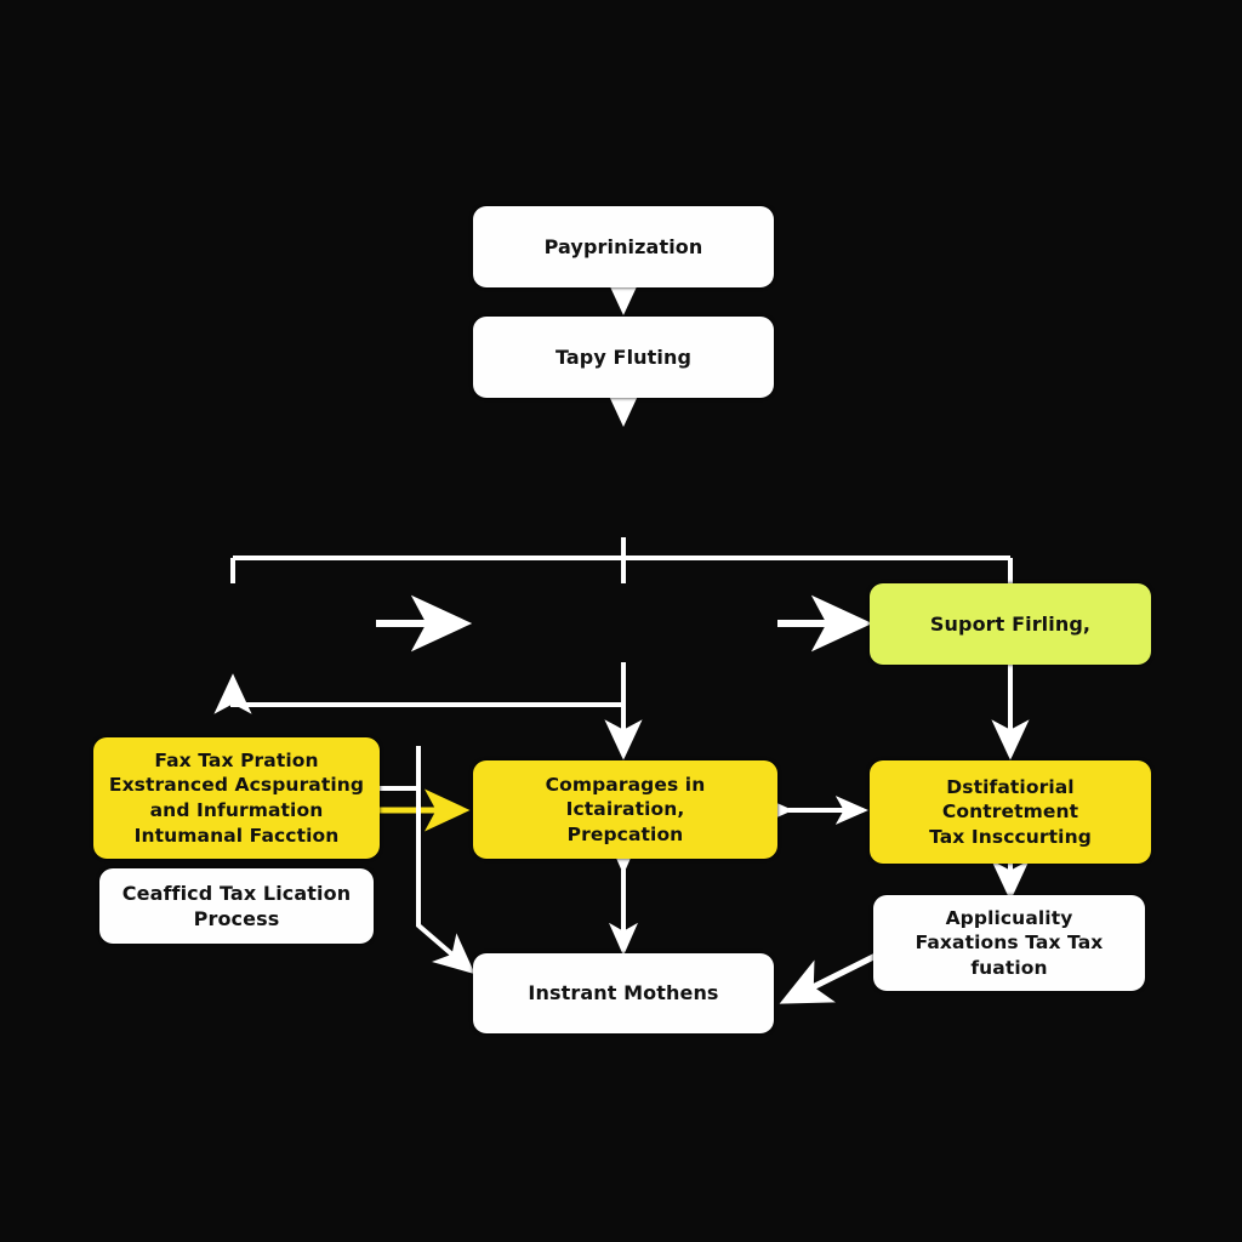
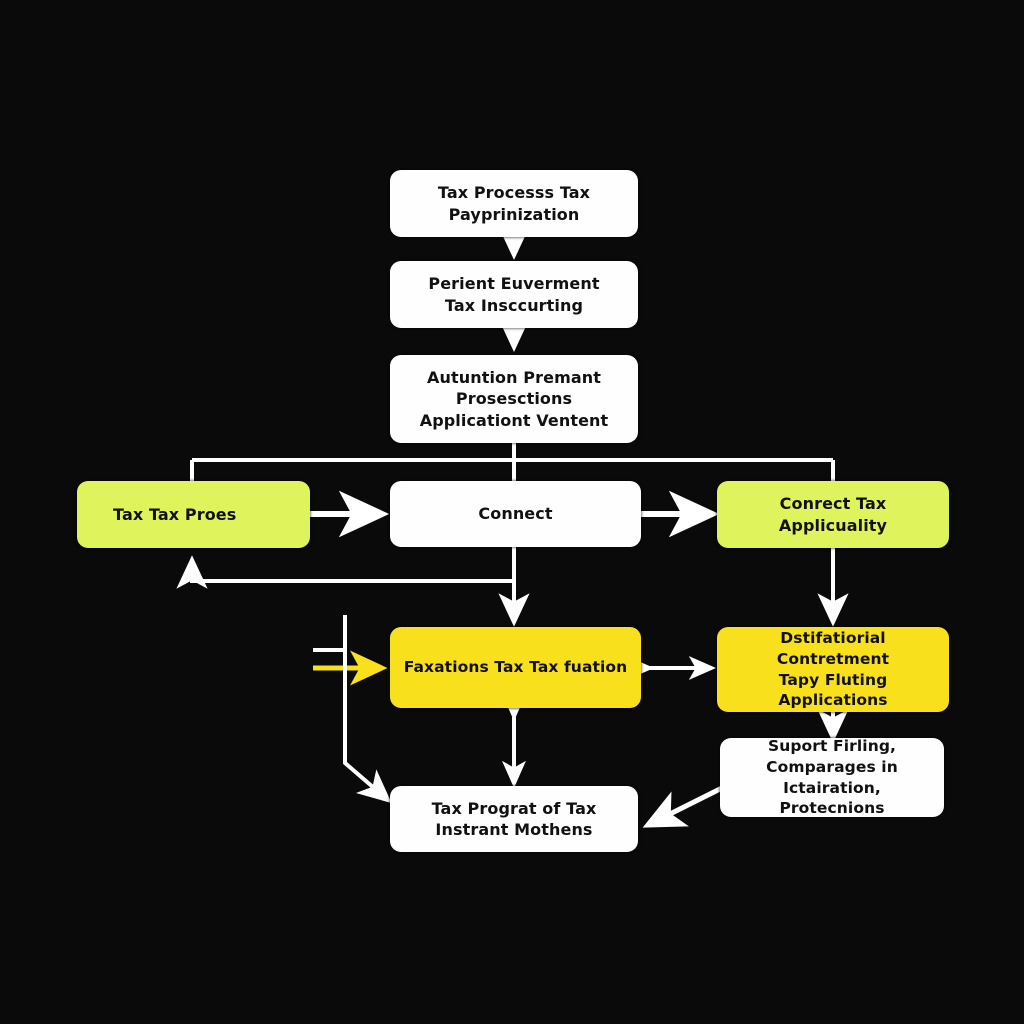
+ Tax Processs Tax
  Payprinization
+ Perient Euverment
- Tapy Fluting
+ Tax Insccurting
+ Autuntion Premant
+ Prosesctions
+ Applicationt Ventent
+ Tax Tax Proes
+ Connect
+ Conrect Tax
- Suport Firling,
+ Applicuality
- Fax Tax Pration
- Exstranced Acspurating
- and Infurmation
- Intumanal Facction
- Ceafficd Tax Lication
- Process
- Comparages in Ictairation,
+ Faxations Tax Tax fuation
- Prepcation
  Dstifatiorial Contretment
- Tax Insccurting
+ Tapy Fluting
+ Applications
- Applicuality
+ Suport Firling,
- Faxations Tax Tax fuation
+ Comparages in Ictairation,
+ Protecnions
+ Tax Prograt of Tax
  Instrant Mothens
